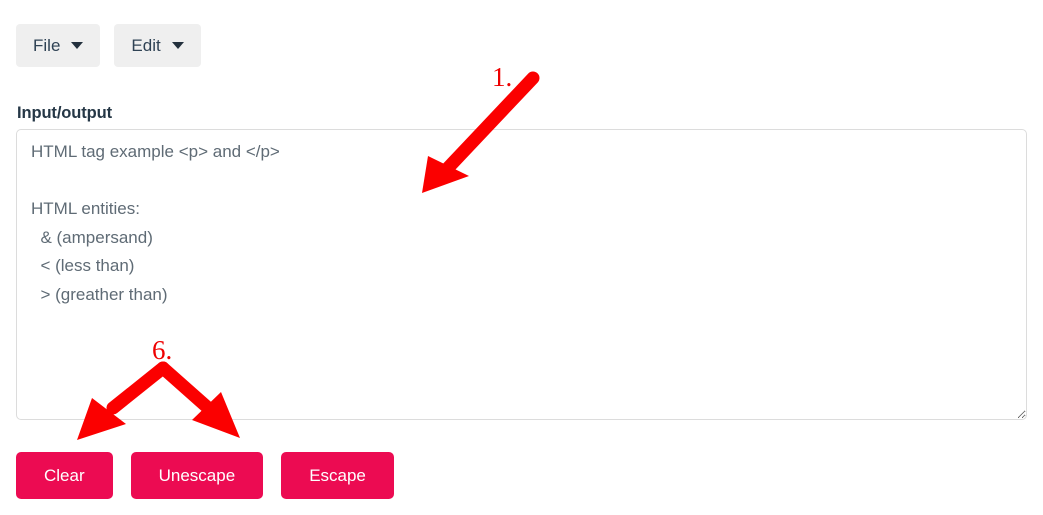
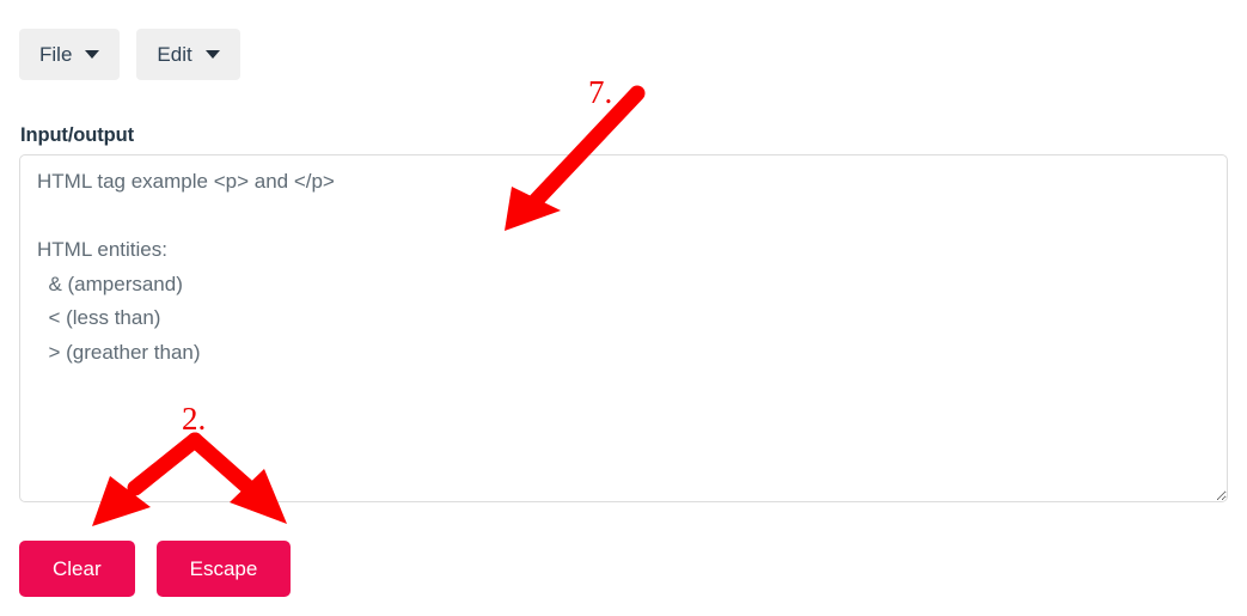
  File
  Edit
  Input/output
  HTML tag example <p> and </p>
  HTML entities:
  & (ampersand)
  < (less than)
  > (greather than)
  Clear
- Unescape
  Escape
- 1.
+ 7.
- 6.
+ 2.
